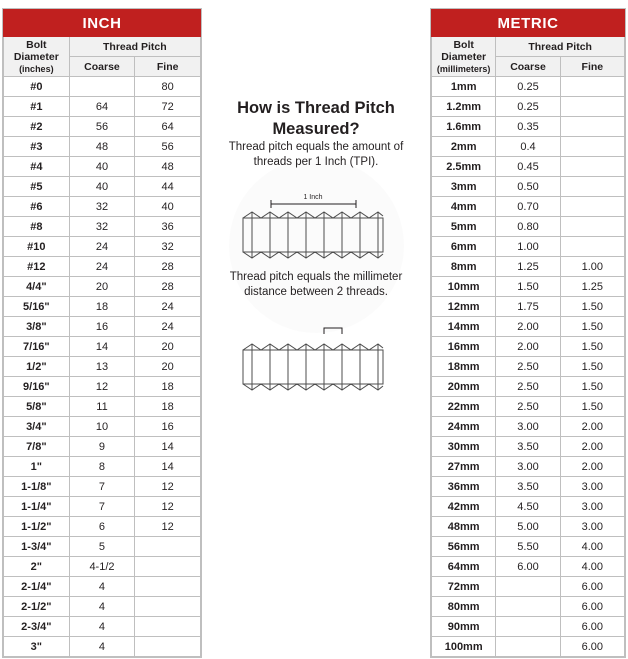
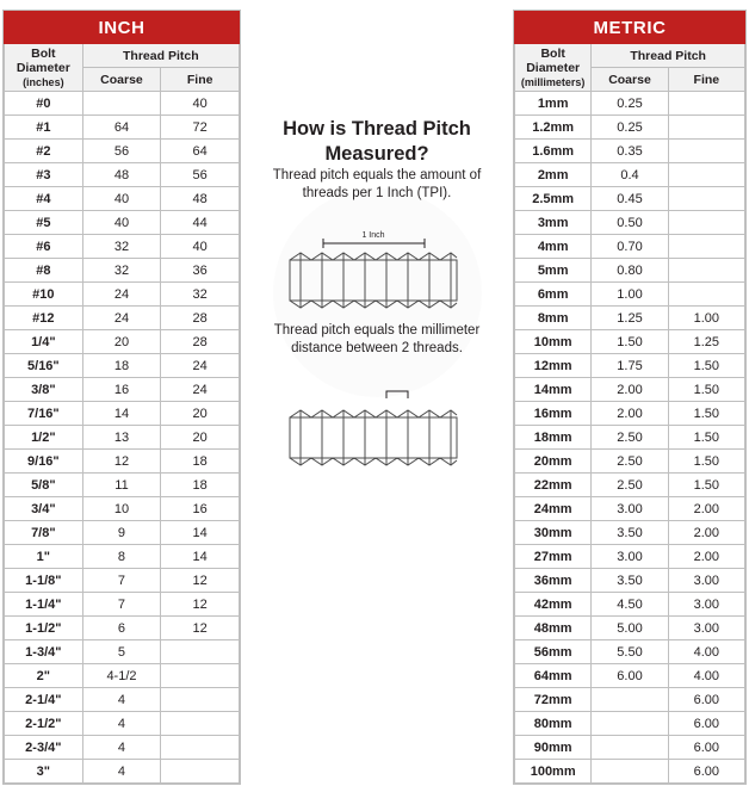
  INCH
  Bolt Diameter (inches)	Thread Pitch
  Coarse	Fine
- #0		80
+ #0		40
  #1	64	72
  #2	56	64
  #3	48	56
  #4	40	48
  #5	40	44
  #6	32	40
  #8	32	36
  #10	24	32
  #12	24	28
- 4/4"	20	28
+ 1/4"	20	28
  5/16"	18	24
  3/8"	16	24
  7/16"	14	20
  1/2"	13	20
  9/16"	12	18
  5/8"	11	18
  3/4"	10	16
  7/8"	9	14
  1"	8	14
  1-1/8"	7	12
  1-1/4"	7	12
  1-1/2"	6	12
  1-3/4"	5
  2"	4-1/2
  2-1/4"	4
  2-1/2"	4
  2-3/4"	4
  3"	4
  How is Thread Pitch Measured?
  Thread pitch equals the amount of threads per 1 Inch (TPI).
  Thread pitch equals the millimeter distance between 2 threads.
  METRIC
  Bolt Diameter (millimeters)	Thread Pitch
  Coarse	Fine
  1mm	0.25
  1.2mm	0.25
  1.6mm	0.35
  2mm	0.4
  2.5mm	0.45
  3mm	0.50
  4mm	0.70
  5mm	0.80
  6mm	1.00
  8mm	1.25	1.00
  10mm	1.50	1.25
  12mm	1.75	1.50
  14mm	2.00	1.50
  16mm	2.00	1.50
  18mm	2.50	1.50
  20mm	2.50	1.50
  22mm	2.50	1.50
  24mm	3.00	2.00
  30mm	3.50	2.00
  27mm	3.00	2.00
  36mm	3.50	3.00
  42mm	4.50	3.00
  48mm	5.00	3.00
  56mm	5.50	4.00
  64mm	6.00	4.00
  72mm		6.00
  80mm		6.00
  90mm		6.00
  100mm		6.00
